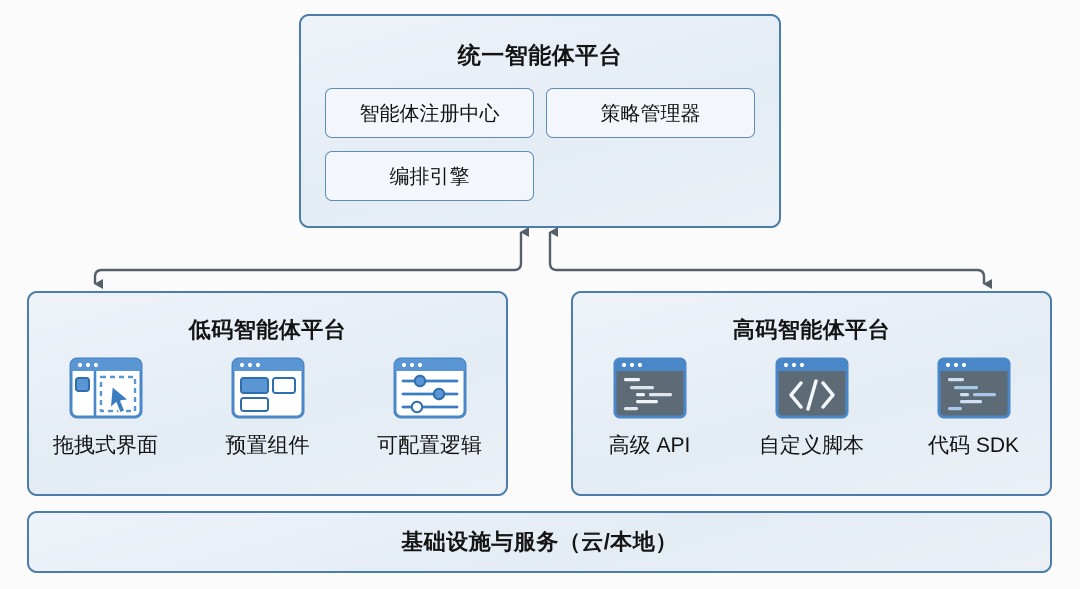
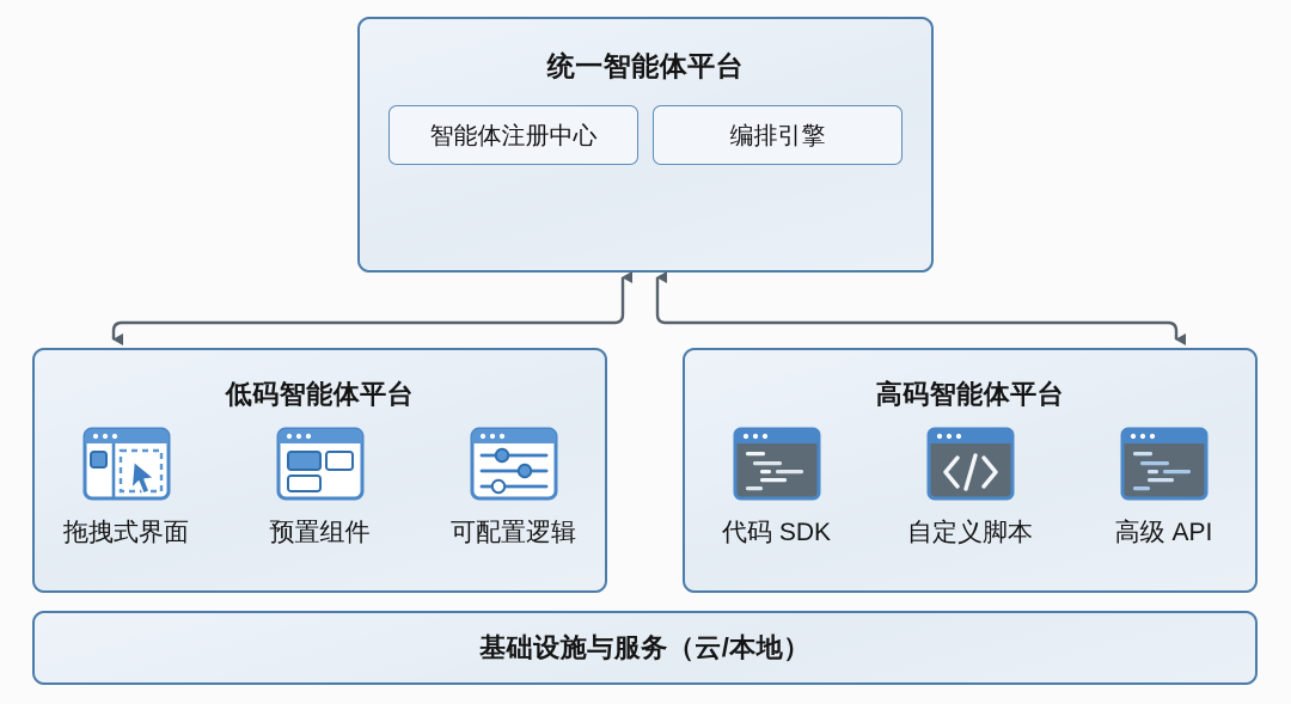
  统一智能体平台
  智能体注册中心
- 策略管理器
  编排引擎
  低码智能体平台
  拖拽式界面
  预置组件
  可配置逻辑
  高码智能体平台
- 高级 API
+ 代码 SDK
  自定义脚本
- 代码 SDK
+ 高级 API
  基础设施与服务（云/本地）
